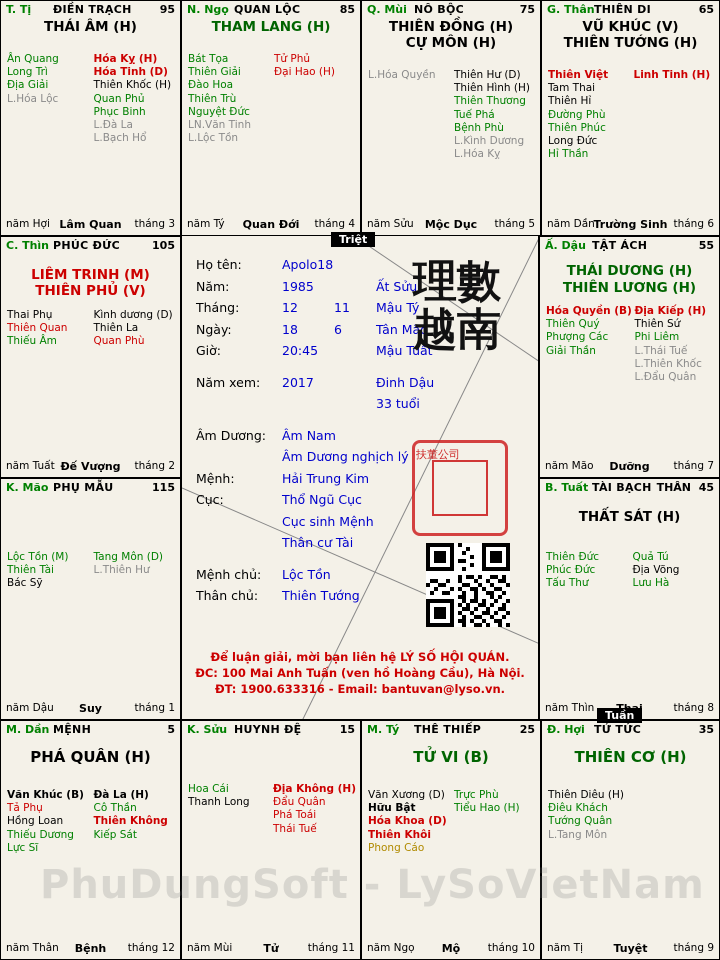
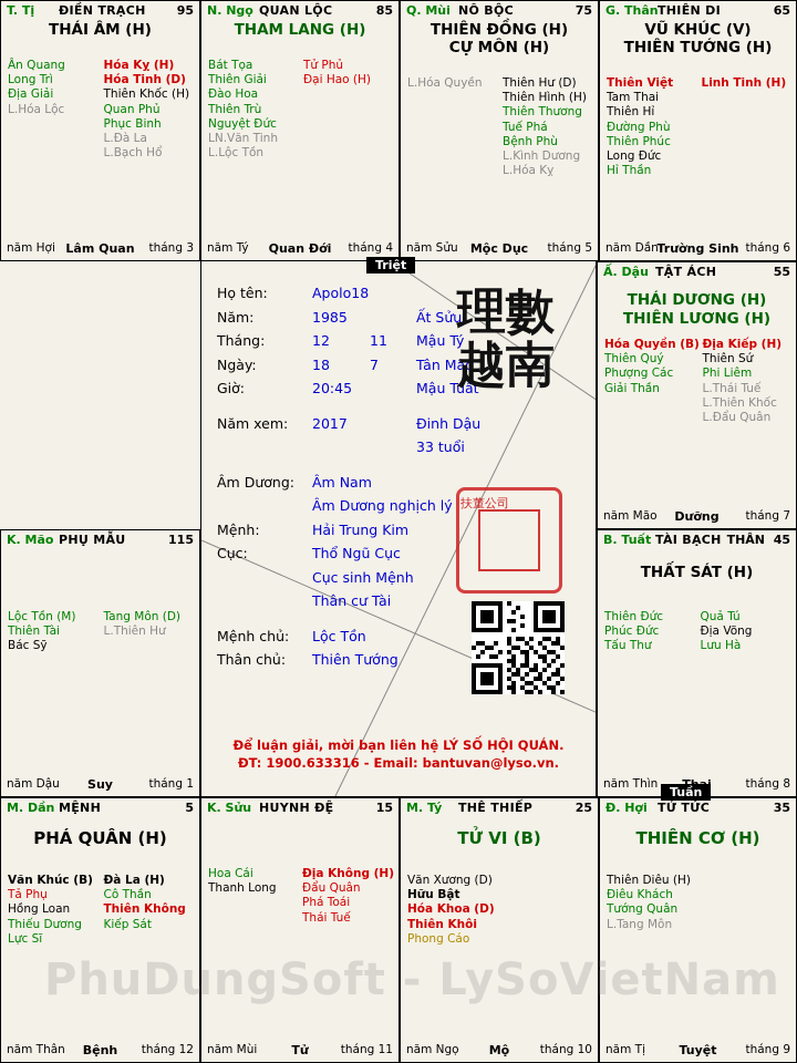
  T. Tị
  ĐIỀN TRẠCH
  95
  THÁI ÂM (H)
  Ân Quang
  Long Trì
  Địa Giải
  L.Hóa Lộc
  Hóa Kỵ (H)
  Hóa Tinh (D)
  Thiên Khốc (H)
  Quan Phủ
  Phục Binh
  L.Đà La
  L.Bạch Hổ
  năm Hợi
  Lâm Quan
  tháng 3
  N. Ngọ
  QUAN LỘC
  85
  THAM LANG (H)
  Bát Tọa
  Thiên Giải
  Đào Hoa
  Thiên Trù
  Nguyệt Đức
  LN.Văn Tinh
  L.Lộc Tồn
  Tử Phủ
  Đại Hao (H)
  năm Tý
  Quan Đới
  tháng 4
  Q. Mùi
  NÔ BỘC
  75
  THIÊN ĐỒNG (H)
  CỰ MÔN (H)
  L.Hóa Quyền
  Thiên Hư (D)
  Thiên Hình (H)
  Thiên Thương
  Tuế Phá
  Bệnh Phù
  L.Kình Dương
  L.Hóa Kỵ
  năm Sửu
  Mộc Dục
  tháng 5
  G. Thân
  THIÊN DI
  65
  VŨ KHÚC (V)
  THIÊN TƯỚNG (H)
  Thiên Việt
  Tam Thai
  Thiên Hỉ
  Đường Phù
  Thiên Phúc
  Long Đức
  Hỉ Thần
  Linh Tinh (H)
  năm Dần
  Trường Sinh
  tháng 6
- C. Thìn
- PHÚC ĐỨC
- 105
- LIÊM TRINH (M)
- THIÊN PHỦ (V)
- Thai Phụ
- Thiên Quan
- Thiếu Âm
- Kình dương (D)
- Thiên La
- Quan Phù
- năm Tuất
- Đế Vượng
- tháng 2
  Ấ. Dậu
  TẬT ÁCH
  55
  THÁI DƯƠNG (H)
  THIÊN LƯƠNG (H)
  Hóa Quyền (B)
  Thiên Quý
  Phượng Các
  Giải Thần
  Địa Kiếp (H)
  Thiên Sứ
  Phi Liêm
  L.Thái Tuế
  L.Thiên Khốc
  L.Đẩu Quân
  năm Mão
  Dưỡng
  tháng 7
  K. Mão
  PHỤ MẪU
  115
  Lộc Tồn (M)
  Thiên Tài
  Bác Sỹ
  Tang Môn (D)
  L.Thiên Hư
  năm Dậu
  Suy
  tháng 1
  B. Tuất
  TÀI BẠCH
  THÂN
  45
  THẤT SÁT (H)
  Thiên Đức
  Phúc Đức
  Tấu Thư
  Quả Tú
  Địa Võng
  Lưu Hà
  năm Thìn
  tháng 8
  M. Dần
  MỆNH
  5
  PHÁ QUÂN (H)
  Văn Khúc (B)
  Tả Phụ
  Hồng Loan
  Thiếu Dương
  Lực Sĩ
  Đà La (H)
  Cô Thần
  Thiên Không
  Kiếp Sát
  năm Thân
  Bệnh
  tháng 12
  K. Sửu
  HUYNH ĐỆ
  15
  Hoa Cái
  Thanh Long
  Địa Không (H)
  Đẩu Quân
  Phá Toái
  Thái Tuế
  năm Mùi
  Tử
  tháng 11
  M. Tý
  THÊ THIẾP
  25
  TỬ VI (B)
  Văn Xương (D)
  Hữu Bật
  Hóa Khoa (D)
  Thiên Khôi
  Phong Cáo
- Trực Phù
- Tiểu Hao (H)
  năm Ngọ
  Mộ
  tháng 10
  Đ. Hợi
  TỬ TỨC
  35
  THIÊN CƠ (H)
  Thiên Diêu (H)
  Điêu Khách
  Tướng Quân
  L.Tang Môn
  năm Tị
  Tuyệt
  tháng 9
  Họ tên:
  Apolo18
  Năm:
  1985
  Ất Sửu
  Tháng:
  12
  11
  Mậu Tý
  Ngày:
  18
- 6
+ 7
  Tân Mão
  Giờ:
  20:45
  Mậu Tuất
  Năm xem:
  2017
  Đinh Dậu
  33 tuổi
  Âm Dương:
  Âm Nam
  Âm Dương nghịch lý
  Mệnh:
  Hải Trung Kim
  Cục:
  Thổ Ngũ Cục
  Cục sinh Mệnh
  Thân cư Tài
  Mệnh chủ:
  Lộc Tồn
  Thân chủ:
  Thiên Tướng
  理數越南
  扶董公司
  Để luận giải, mời bạn liên hệ LÝ SỐ HỘI QUÁN.
- ĐC: 100 Mai Anh Tuấn (ven hồ Hoàng Cầu), Hà Nội.
  ĐT: 1900.633316 - Email: bantuvan@lyso.vn.
  Triệt
  Tuần
  PhuDungSoft - LySoVietNam
